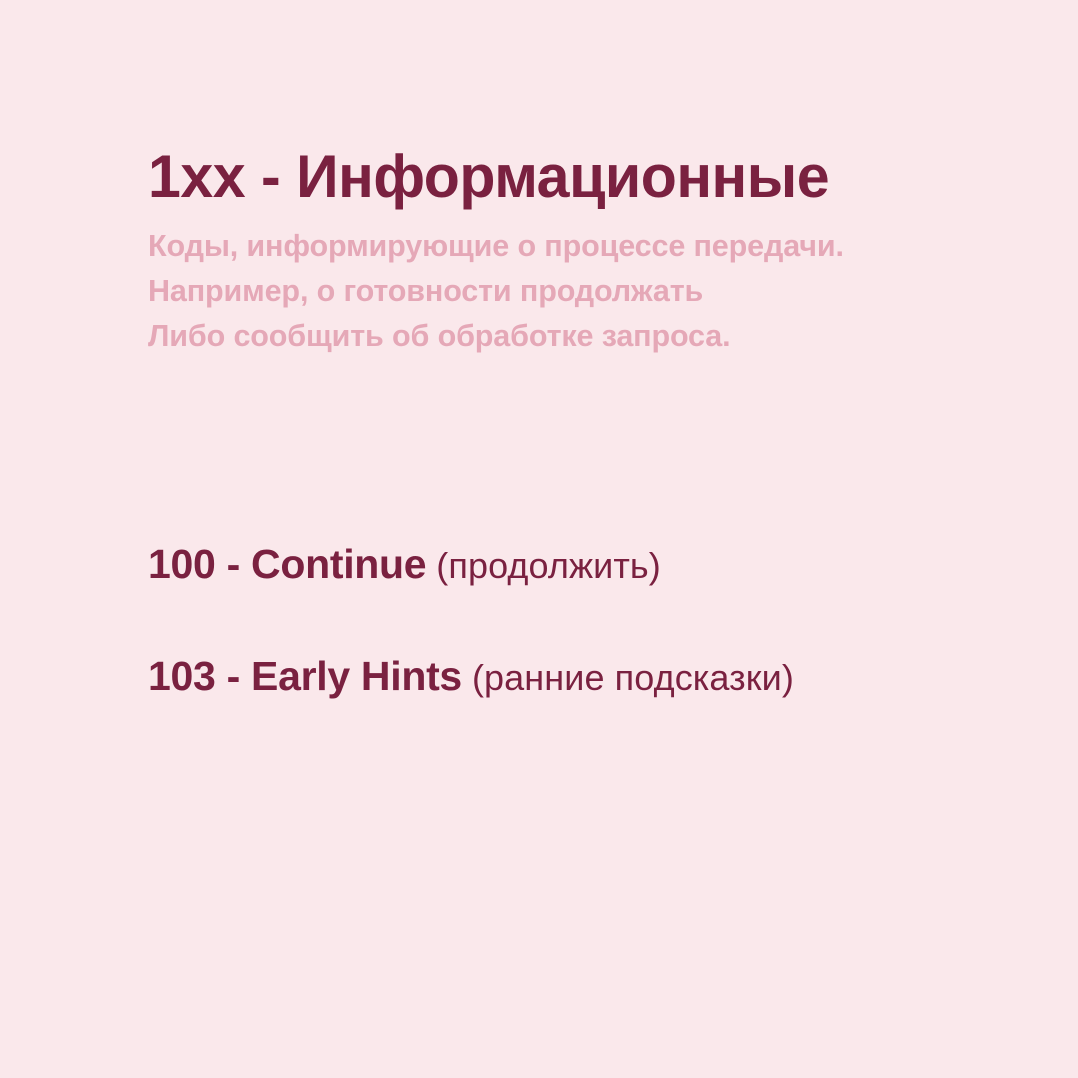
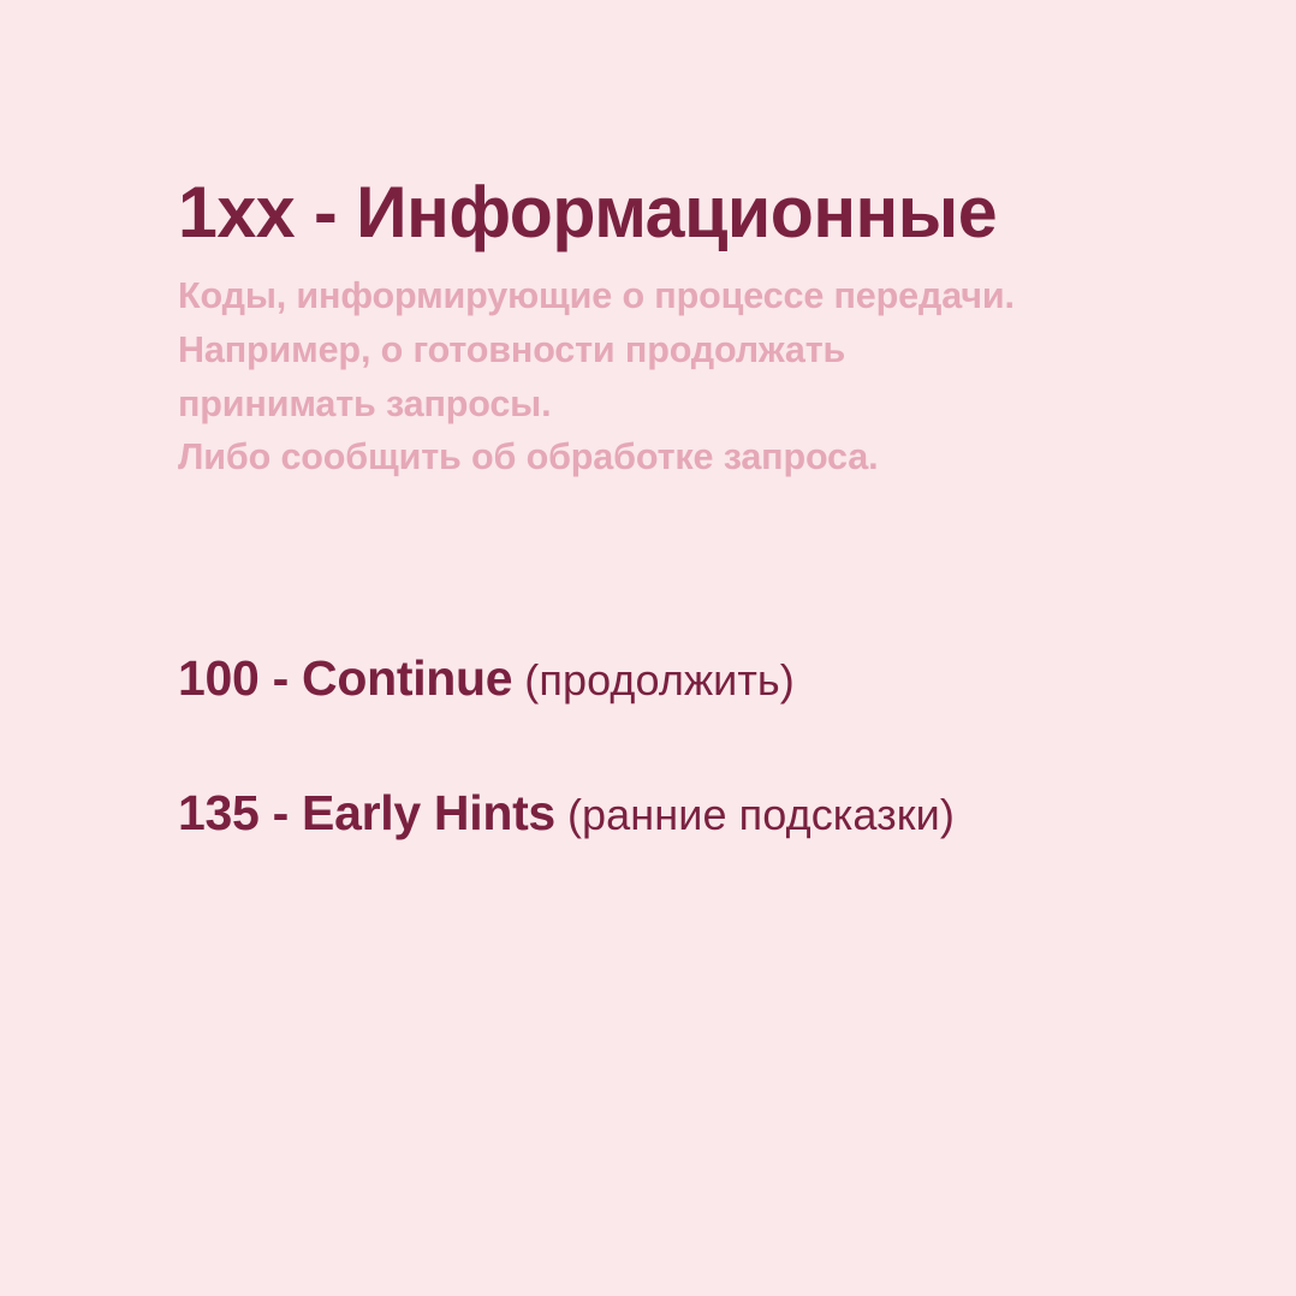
  1xx - Информационные
  Коды, информирующие о процессе передачи.
  Например, о готовности продолжать
+ принимать запросы.
  Либо сообщить об обработке запроса.
  100 - Continue (продолжить)
- 103 - Early Hints (ранние подсказки)
+ 135 - Early Hints (ранние подсказки)
